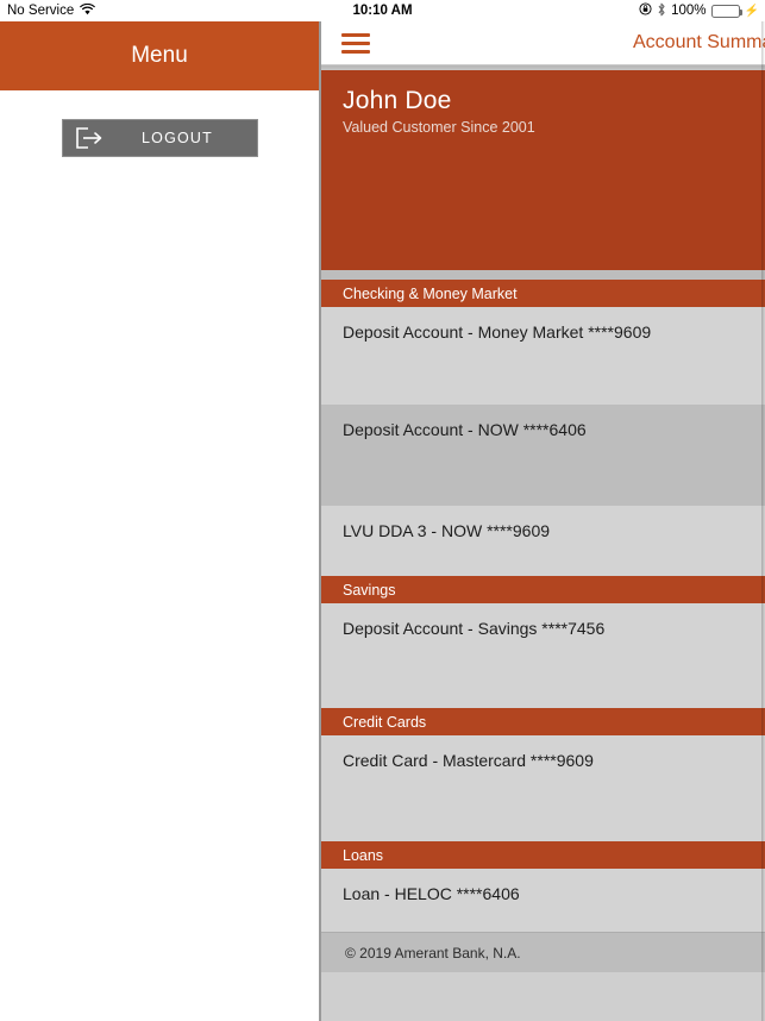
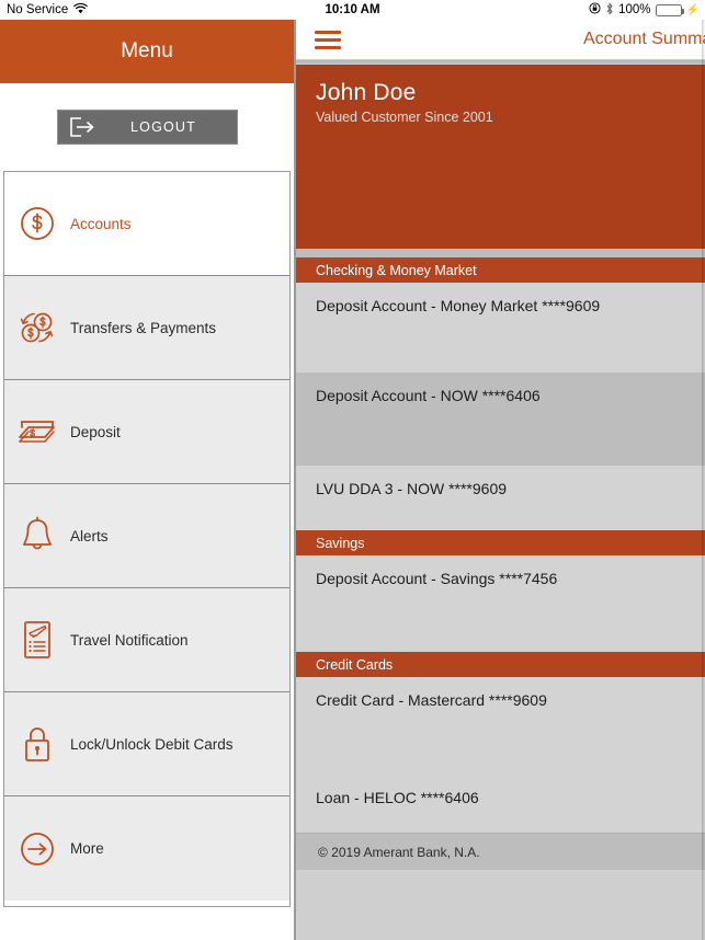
  No Service
  10:10 AM
  100%
  ⚡
  Menu
  LOGOUT
+ Accounts
+ Transfers & Payments
+ Deposit
+ Alerts
+ Travel Notification
+ Lock/Unlock Debit Cards
+ More
  Account Summ
  John Doe
  Valued Customer Since 2001
  Checking & Money Market
  Deposit Account - Money Market ****9609
  Deposit Account - NOW ****6406
  LVU DDA 3 - NOW ****9609
  Savings
  Deposit Account - Savings ****7456
  Credit Cards
  Credit Card - Mastercard ****9609
- Loans
  Loan - HELOC ****6406
  © 2019 Amerant Bank, N.A.
